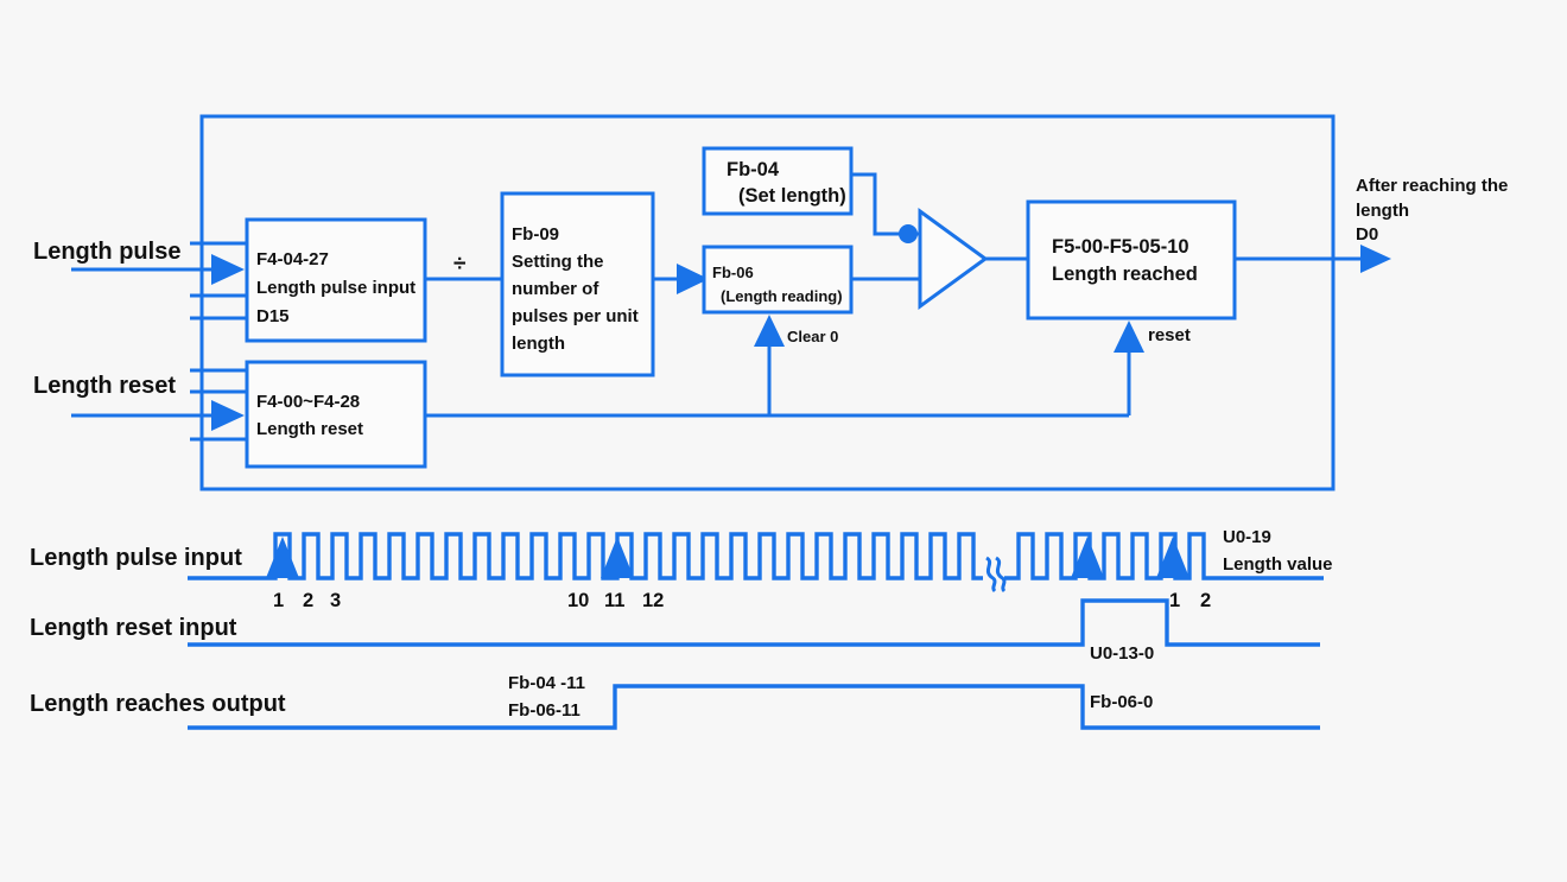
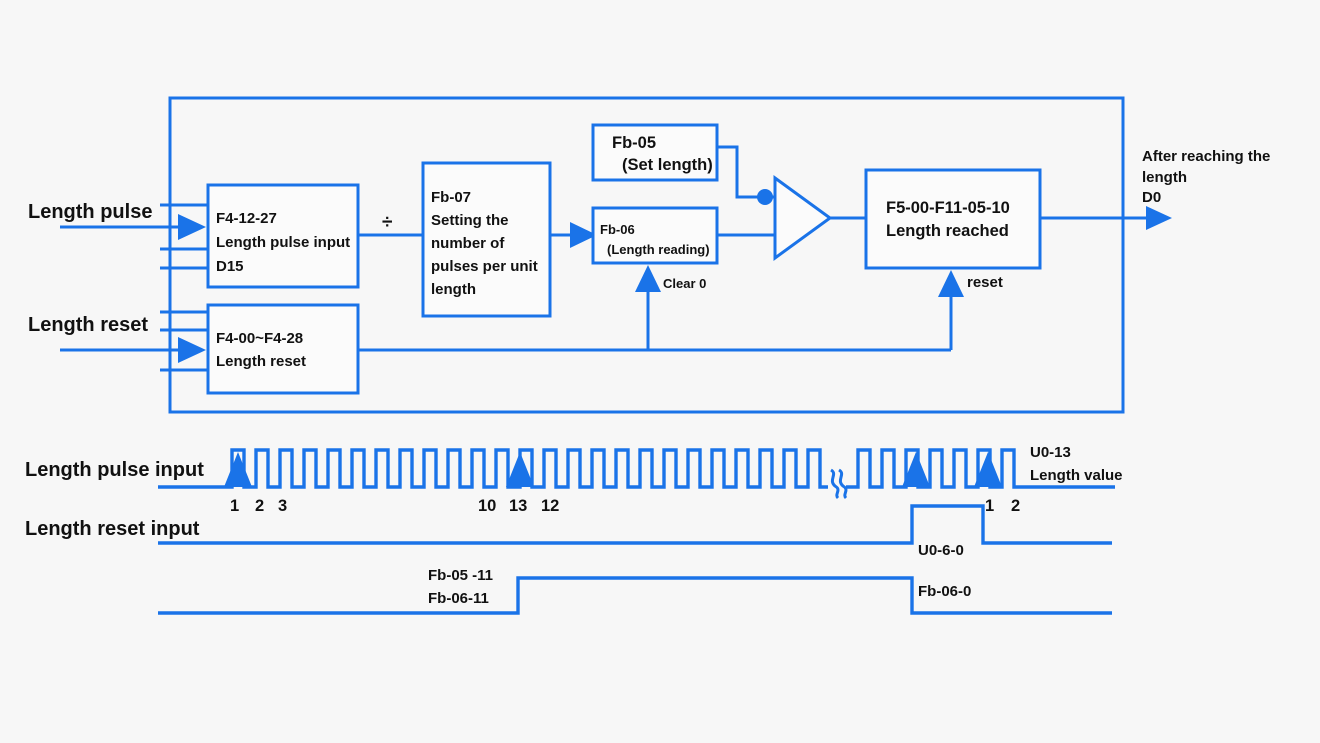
- F4-04-27
+ F4-12-27
  Length pulse input
  D15
  F4-00~F4-28
  Length reset
- Fb-09
+ Fb-07
  Setting the
  number of
  pulses per unit
  length
- Fb-04
+ Fb-05
  (Set length)
  Fb-06
  (Length reading)
- F5-00-F5-05-10
+ F5-00-F11-05-10
  Length reached
  Length pulse
  Length reset
  ÷
  Clear 0
  reset
  After reaching the
  length
  D0
  Length pulse input
  Length reset input
- Length reaches output
  1
  2
  3
  10
- 11
+ 13
  12
  1
  2
- U0-19
+ U0-13
  Length value
- U0-13-0
+ U0-6-0
- Fb-04 -11
+ Fb-05 -11
  Fb-06-11
  Fb-06-0
